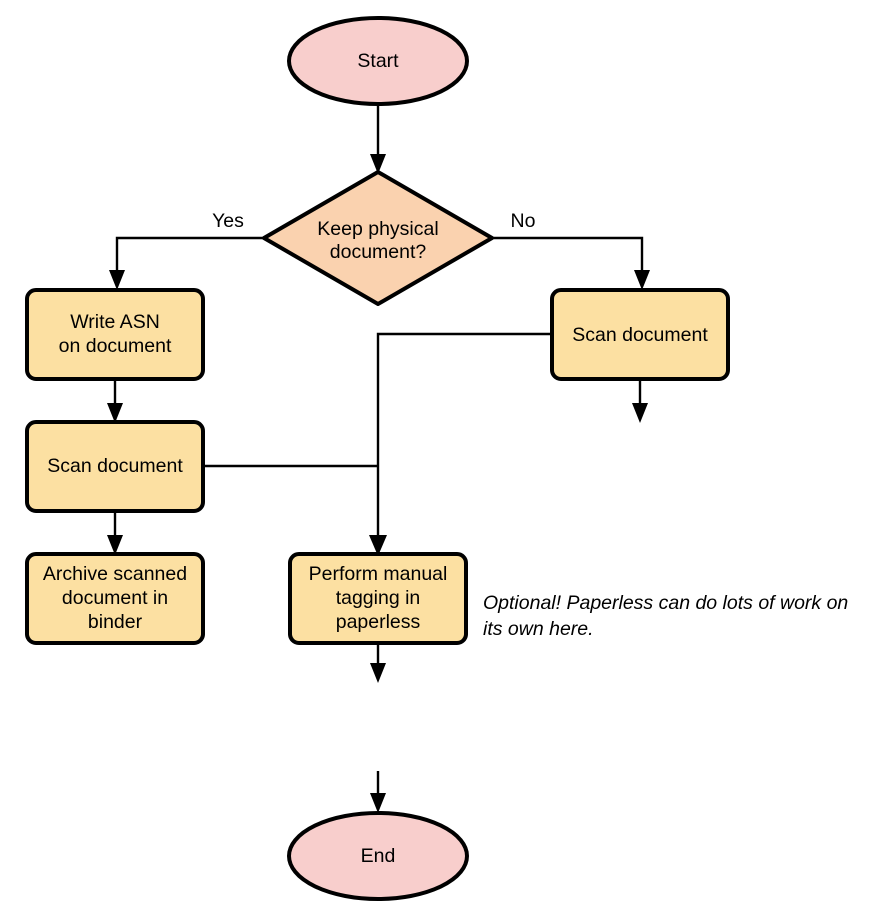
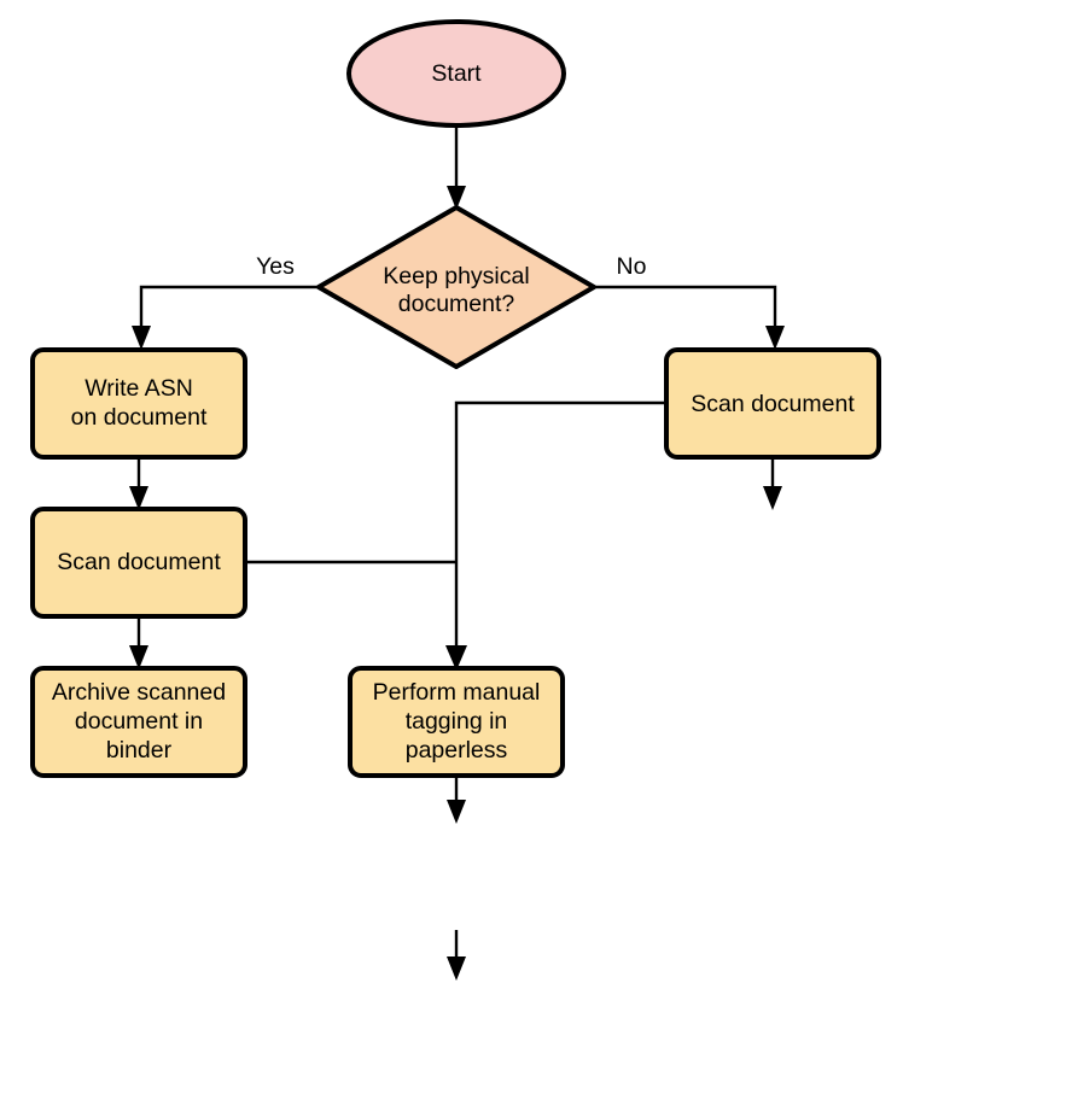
  Start
  Keep physical
  document?
  Yes
  No
  Write ASN
  on document
  Scan document
  Archive scanned
  document in
  binder
  Scan document
  Perform manual
  tagging in
  paperless
- End
- Optional! Paperless can do lots of work on
- its own here.
